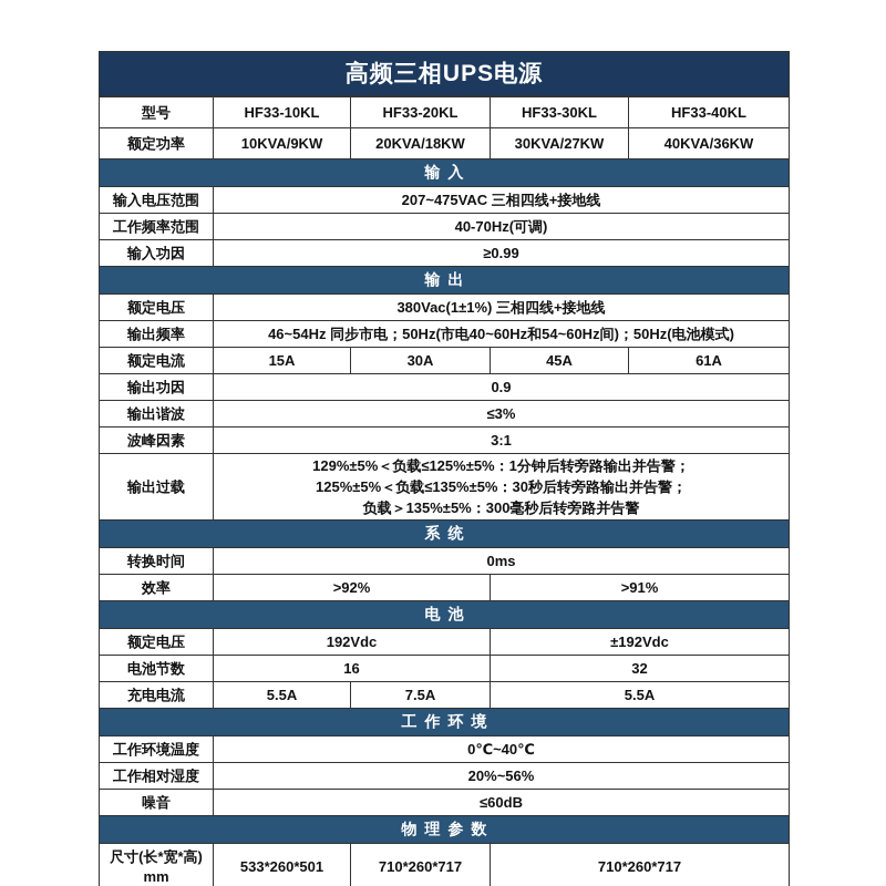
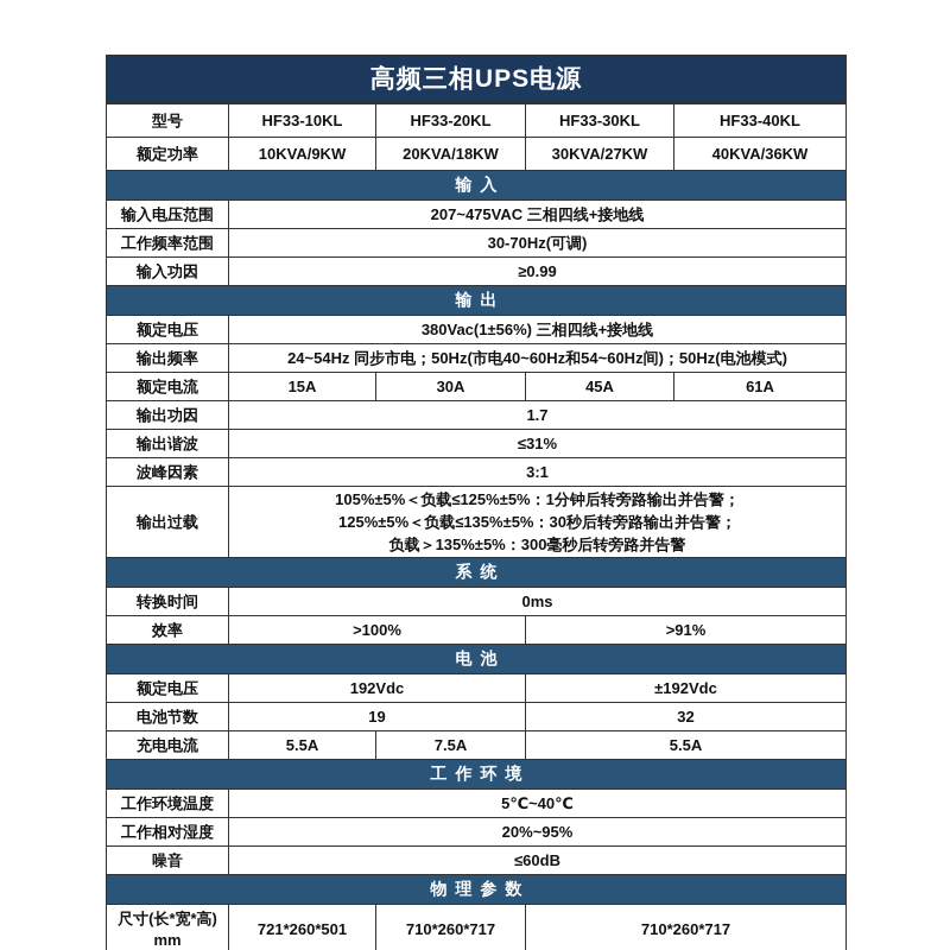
  高频三相UPS电源
  型号	HF33-10KL	HF33-20KL	HF33-30KL	HF33-40KL
  额定功率	10KVA/9KW	20KVA/18KW	30KVA/27KW	40KVA/36KW
  输入
  输入电压范围	207~475VAC 三相四线+接地线
- 工作频率范围	40-70Hz(可调)
+ 工作频率范围	30-70Hz(可调)
  输入功因	≥0.99
  输出
- 额定电压	380Vac(1±1%) 三相四线+接地线
+ 额定电压	380Vac(1±56%) 三相四线+接地线
- 输出频率	46~54Hz 同步市电；50Hz(市电40~60Hz和54~60Hz间)；50Hz(电池模式)
+ 输出频率	24~54Hz 同步市电；50Hz(市电40~60Hz和54~60Hz间)；50Hz(电池模式)
  额定电流	15A	30A	45A	61A
- 输出功因	0.9
+ 输出功因	1.7
- 输出谐波	≤3%
+ 输出谐波	≤31%
  波峰因素	3:1
- 输出过载	129%±5%＜负载≤125%±5%：1分钟后转旁路输出并告警； 125%±5%＜负载≤135%±5%：30秒后转旁路输出并告警； 负载＞135%±5%：300毫秒后转旁路并告警
+ 输出过载	105%±5%＜负载≤125%±5%：1分钟后转旁路输出并告警； 125%±5%＜负载≤135%±5%：30秒后转旁路输出并告警； 负载＞135%±5%：300毫秒后转旁路并告警
  系统
  转换时间	0ms
- 效率	>92%	>91%
+ 效率	>100%	>91%
  电池
  额定电压	192Vdc	±192Vdc
- 电池节数	16	32
+ 电池节数	19	32
  充电电流	5.5A	7.5A	5.5A
  工作环境
- 工作环境温度	0℃~40℃
+ 工作环境温度	5℃~40℃
- 工作相对湿度	20%~56%
+ 工作相对湿度	20%~95%
  噪音	≤60dB
  物理参数
- 尺寸(长*宽*高) mm	533*260*501	710*260*717	710*260*717
+ 尺寸(长*宽*高) mm	721*260*501	710*260*717	710*260*717
